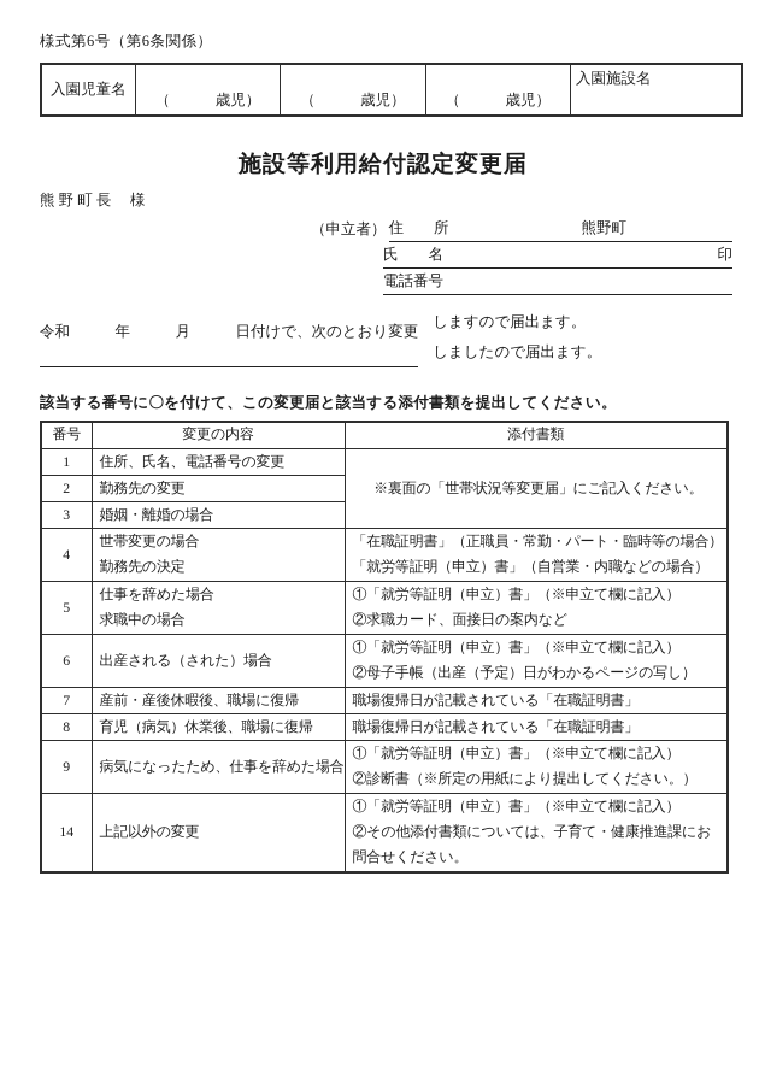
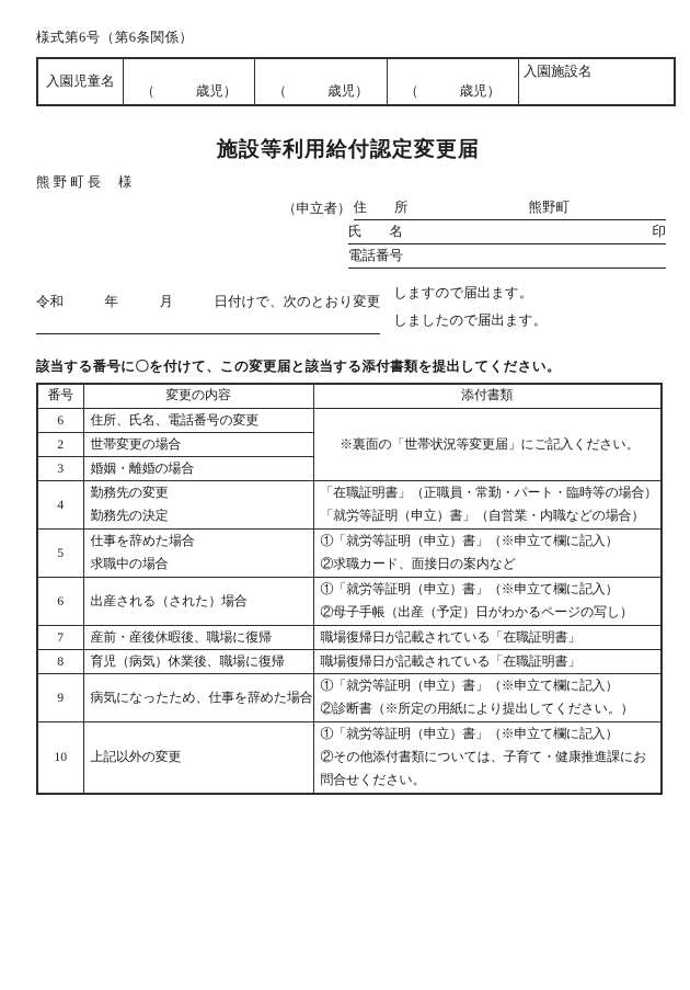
  様式第6号（第6条関係）
  入園児童名	（ 歳児）	（ 歳児）	（ 歳児）	入園施設名
  施設等利用給付認定変更届
  熊 野 町 長 様
  （申立者）
  住 所
  熊野町
  氏 名
  印
  電話番号
  令和 年 月 日付けで、次のとおり変更
  しますので届出ます。
  しましたので届出ます。
  該当する番号に〇を付けて、この変更届と該当する添付書類を提出してください。
  番号	変更の内容	添付書類
- 1	住所、氏名、電話番号の変更	※裏面の「世帯状況等変更届」にご記入ください。
+ 6	住所、氏名、電話番号の変更	※裏面の「世帯状況等変更届」にご記入ください。
- 2	勤務先の変更
+ 2	世帯変更の場合
  3	婚姻・離婚の場合
- 4	世帯変更の場合 勤務先の決定	「在職証明書」（正職員・常勤・パート・臨時等の場合） 「就労等証明（申立）書」（自営業・内職などの場合）
+ 4	勤務先の変更 勤務先の決定	「在職証明書」（正職員・常勤・パート・臨時等の場合） 「就労等証明（申立）書」（自営業・内職などの場合）
  5	仕事を辞めた場合 求職中の場合	①「就労等証明（申立）書」（※申立て欄に記入） ②求職カード、面接日の案内など
  6	出産される（された）場合	①「就労等証明（申立）書」（※申立て欄に記入） ②母子手帳（出産（予定）日がわかるページの写し）
  7	産前・産後休暇後、職場に復帰	職場復帰日が記載されている「在職証明書」
  8	育児（病気）休業後、職場に復帰	職場復帰日が記載されている「在職証明書」
  9	病気になったため、仕事を辞めた場合	①「就労等証明（申立）書」（※申立て欄に記入） ②診断書（※所定の用紙により提出してください。）
- 14	上記以外の変更	①「就労等証明（申立）書」（※申立て欄に記入） ②その他添付書類については、子育て・健康推進課にお問合せください。
+ 10	上記以外の変更	①「就労等証明（申立）書」（※申立て欄に記入） ②その他添付書類については、子育て・健康推進課にお問合せください。
